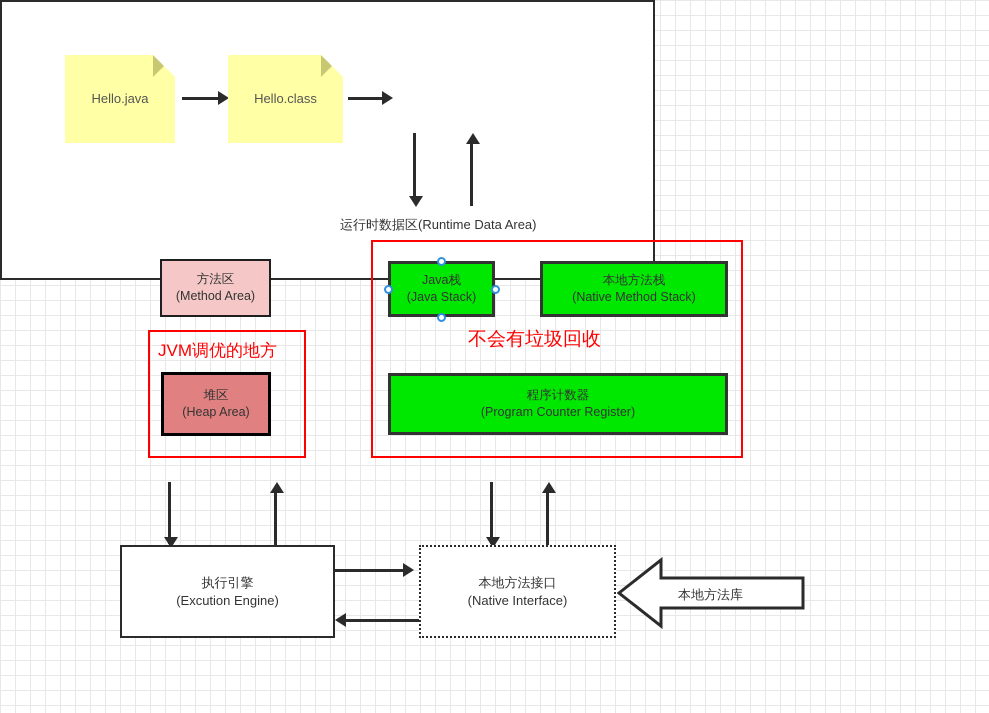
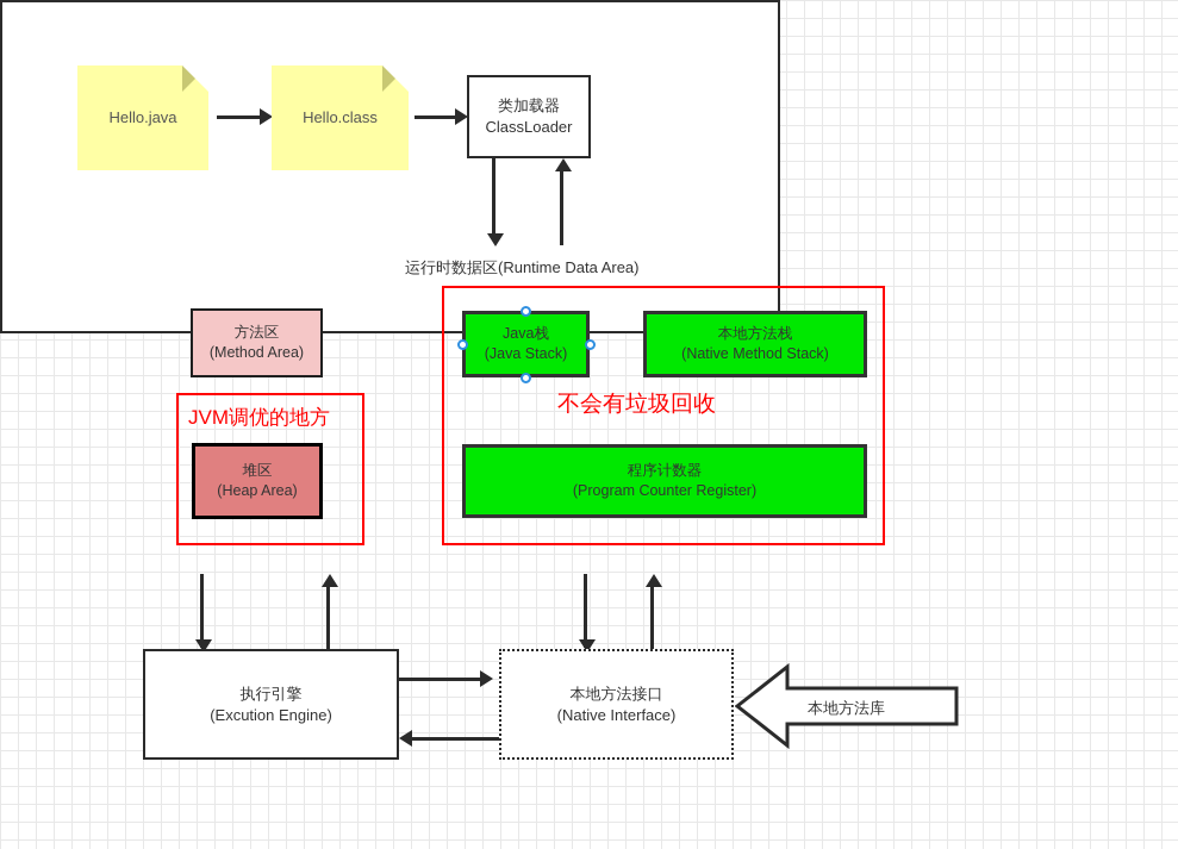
  Hello.java
  Hello.class
+ 类加载器
+ ClassLoader
  运行时数据区(Runtime Data Area)
  方法区
  (Method Area)
  JVM调优的地方
  堆区
  (Heap Area)
  Java栈
  (Java Stack)
  本地方法栈
  (Native Method Stack)
  不会有垃圾回收
  程序计数器
  (Program Counter Register)
  执行引擎
  (Excution Engine)
  本地方法接口
  (Native Interface)
  本地方法库
